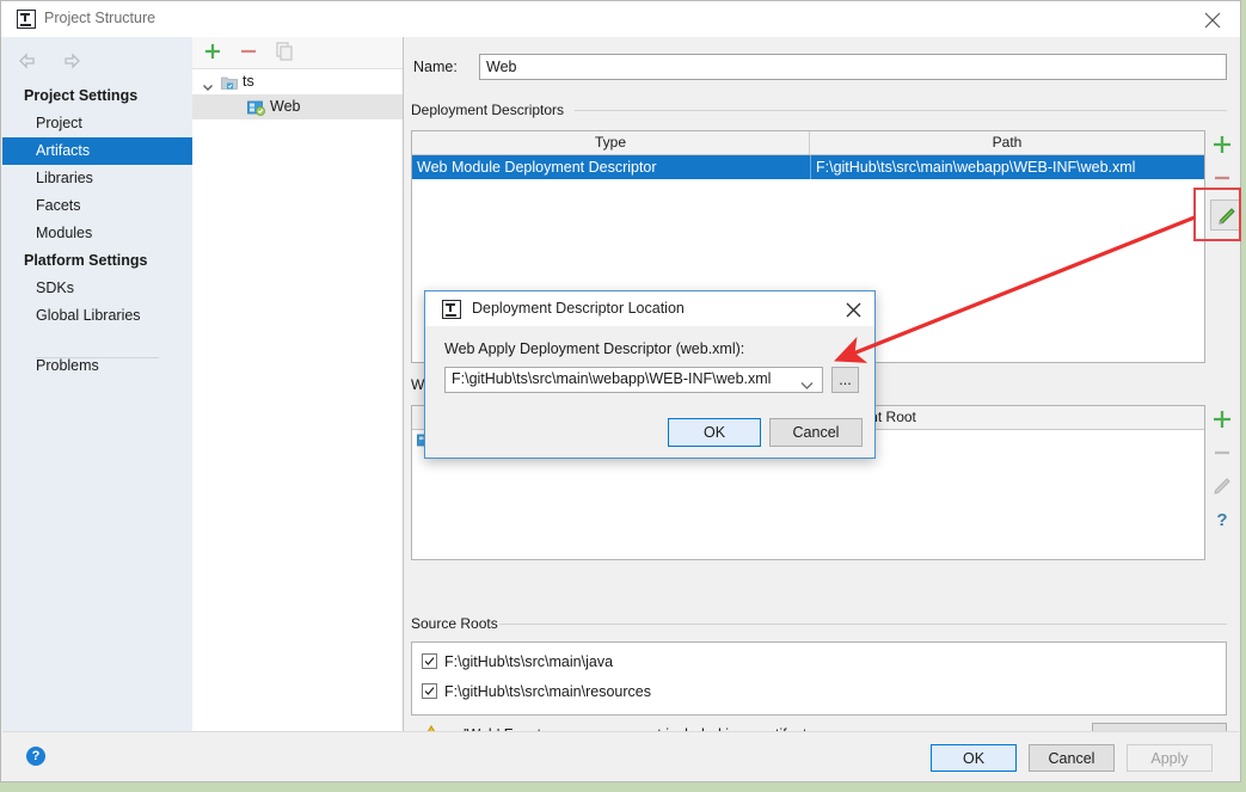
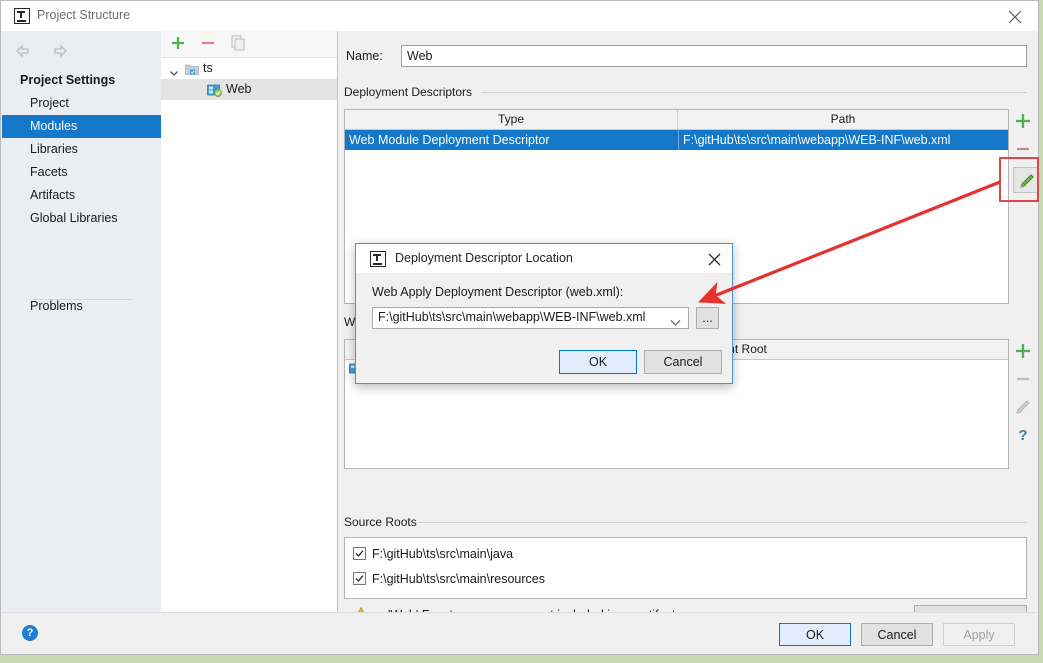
  Project Structure
  Project Settings
  Project
- Artifacts
+ Modules
  Libraries
  Facets
- Modules
+ Artifacts
- Platform Settings
- SDKs
  Global Libraries
  Problems
  ts
  Web
  Name:
  Web
  Deployment Descriptors
  Type
  Path
  Web Module Deployment Descriptor
  F:\gitHub\ts\src\main\webapp\WEB-INF\web.xml
  ?
  Source Roots
  F:\gitHub\ts\src\main\java
  F:\gitHub\ts\src\main\resources
  ?
  OK
  Cancel
  Apply
  Deployment Descriptor Location
  Web Apply Deployment Descriptor (web.xml):
  F:\gitHub\ts\src\main\webapp\WEB-INF\web.xml
  ...
  OK
  Cancel
